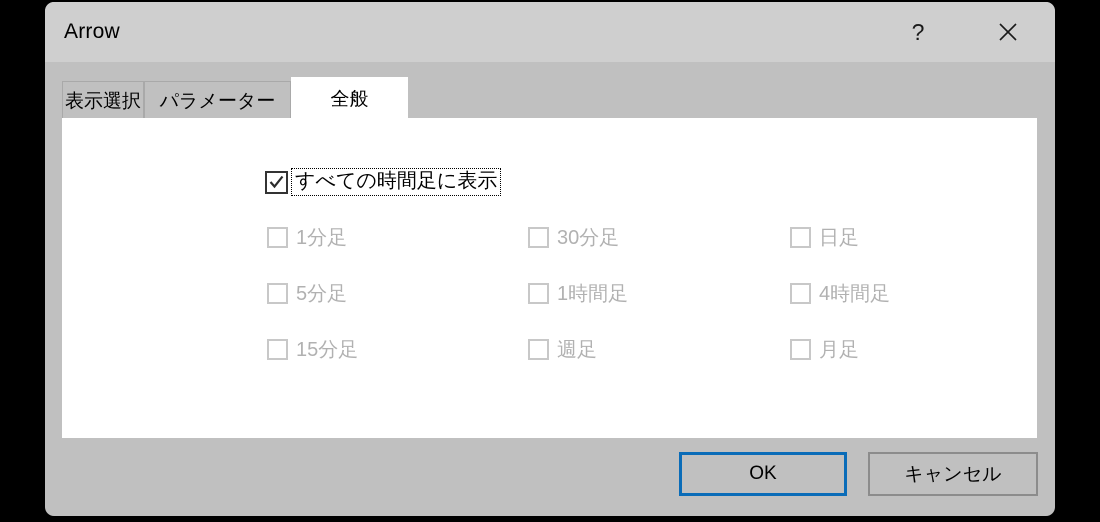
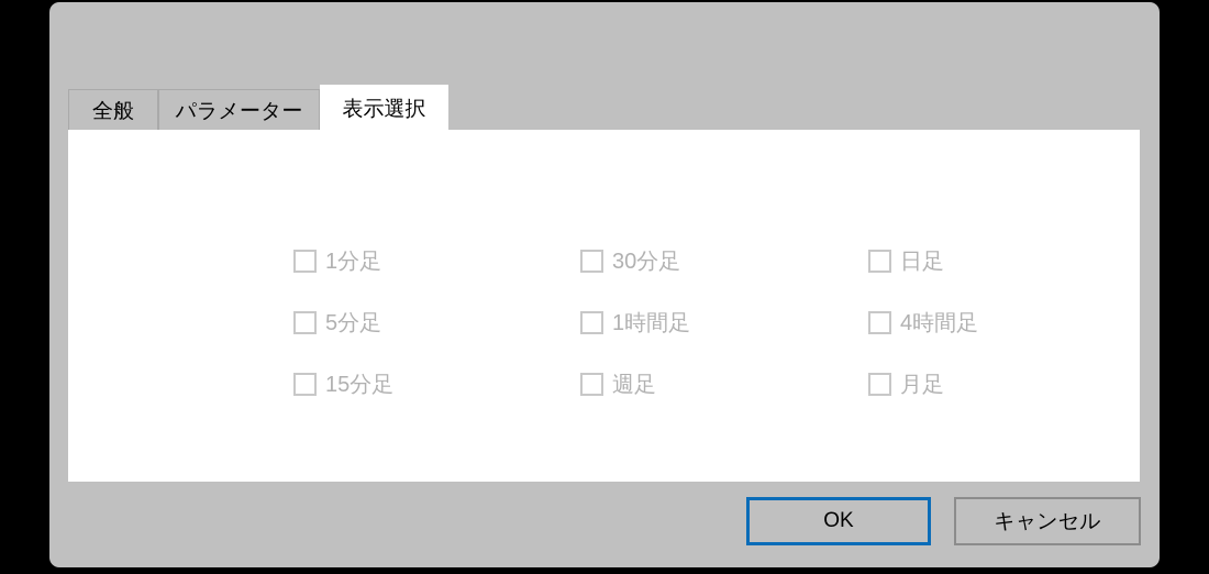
- Arrow
- ?
- 表示選択
+ 全般
  パラメーター
- 全般
+ 表示選択
- すべての時間足に表示
  1分足
  30分足
  日足
  5分足
  1時間足
  4時間足
  15分足
  週足
  月足
  OK
  キャンセル
